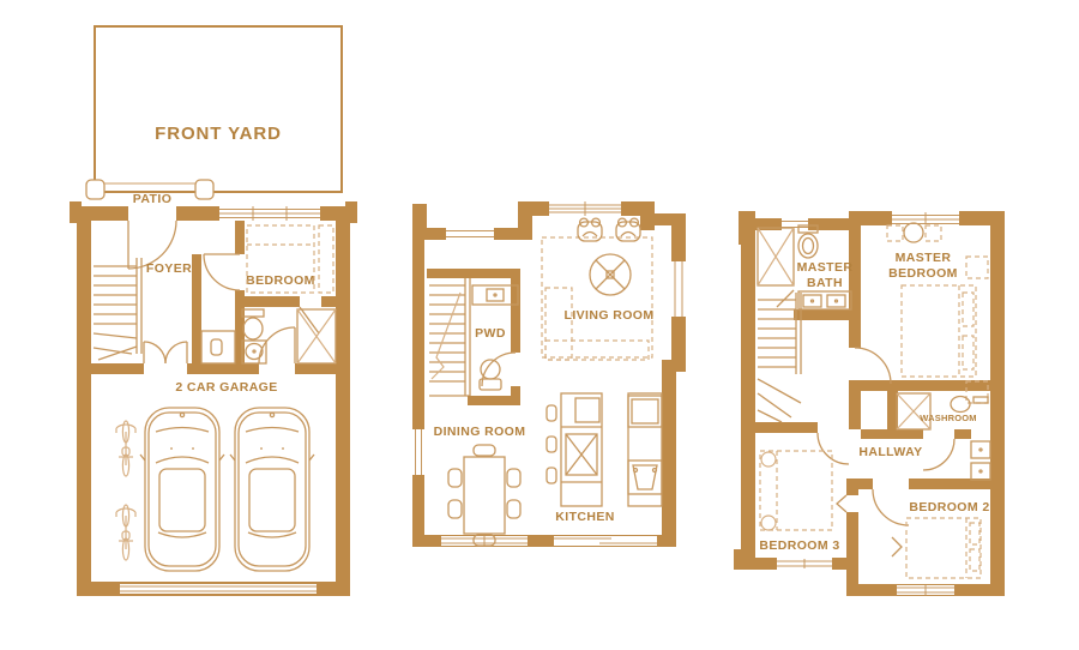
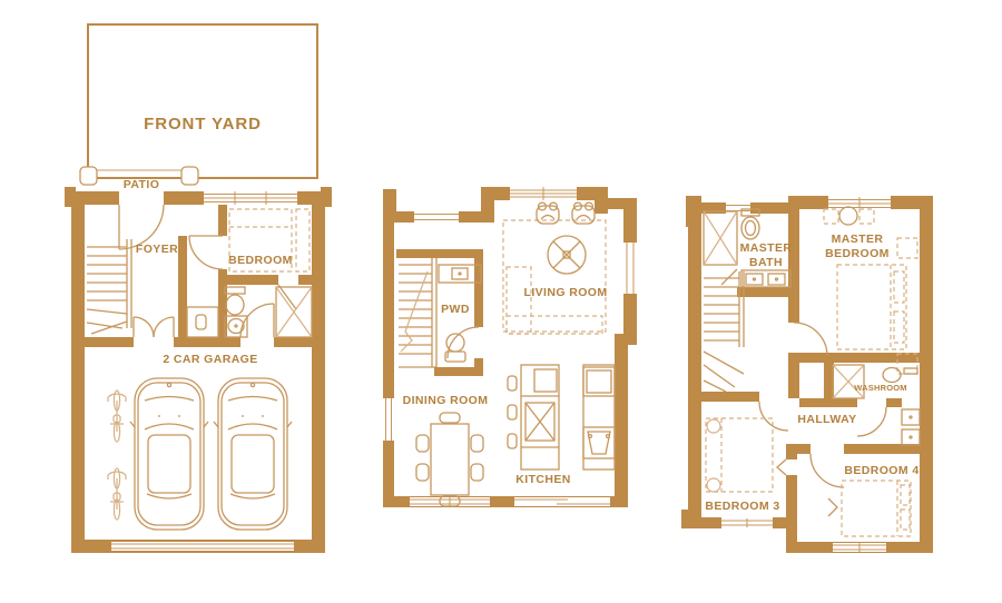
  FRONT YARD
  PATIO
  FOYER
  BEDROOM
  2 CAR GARAGE
  PWD
  LIVING ROOM
  DINING ROOM
  KITCHEN
  MASTER
  BATH
  MASTER
  BEDROOM
  WASHROOM
  HALLWAY
  BEDROOM 3
- BEDROOM 2
+ BEDROOM 4
